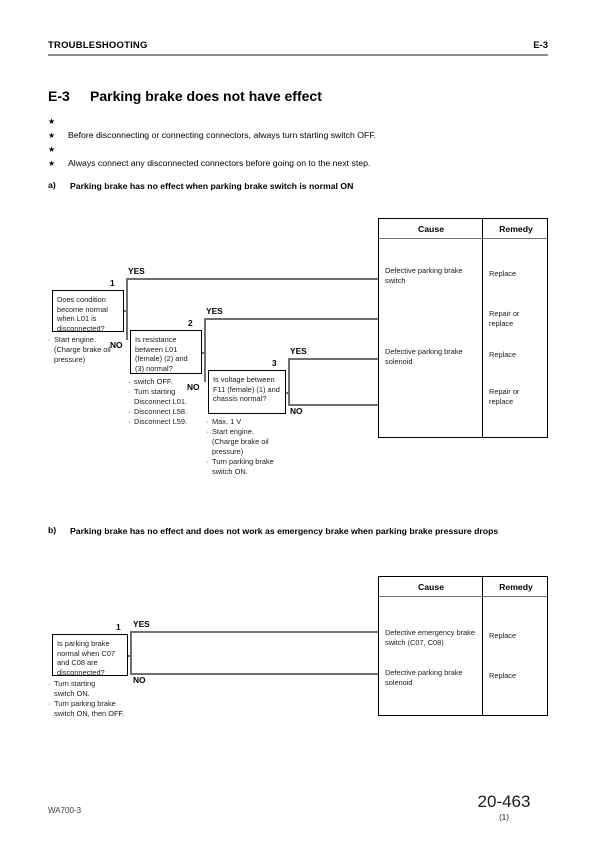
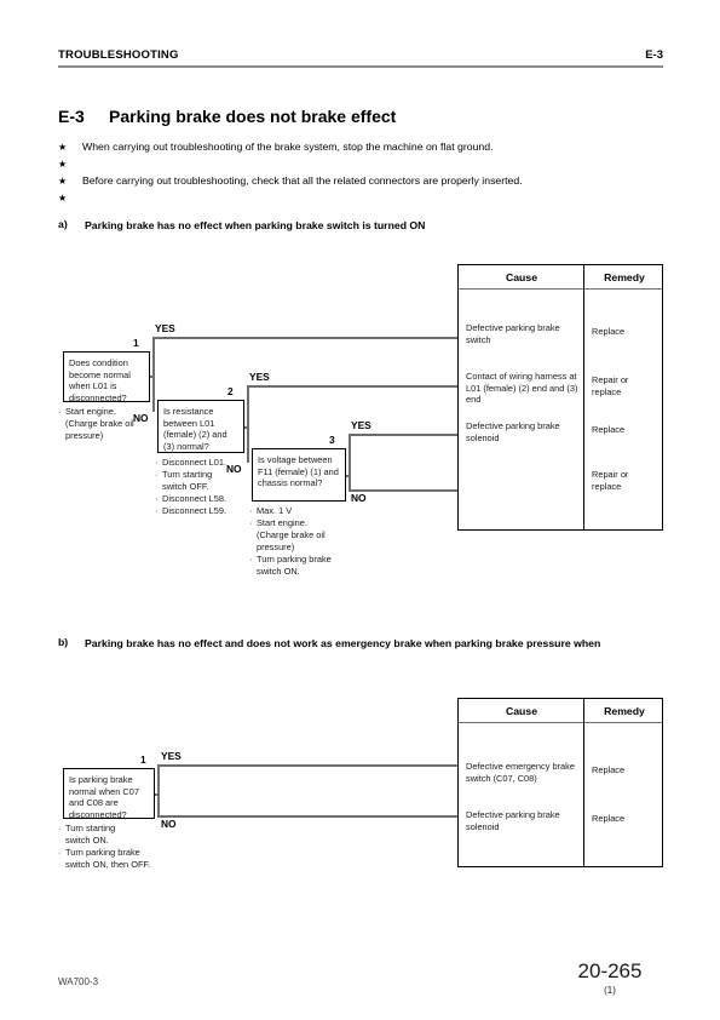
  TROUBLESHOOTING
  E-3
- E-3 Parking brake does not have effect
+ E-3 Parking brake does not brake effect
  ★
+ When carrying out troubleshooting of the brake system, stop the machine on flat ground.
  ★
- Before disconnecting or connecting connectors, always turn starting switch OFF.
  ★
+ Before carrying out troubleshooting, check that all the related connectors are properly inserted.
  ★
- Always connect any disconnected connectors before going on to the next step.
  a)
- Parking brake has no effect when parking brake switch is normal ON
+ Parking brake has no effect when parking brake switch is turned ON
  Cause
  Remedy
  Defective parking brake switch
  Replace
+ Contact of wiring harness at L01 (female) (2) end and (3) end
  Repair or replace
  Defective parking brake solenoid
  Replace
  Repair or replace
  Does condition become normal when L01 is disconnected?
  1
  ·
  Start engine.
  (Charge brake oil
  pressure)
  YES
  NO
  Is resistance between L01 (female) (2) and (3) normal?
  2
  ·
- switch OFF.
+ Disconnect L01.
  ·
  Turn starting
- Disconnect L01.
+ switch OFF.
  ·
  Disconnect L58.
  ·
  Disconnect L59.
  YES
  NO
  Is voltage between F11 (female) (1) and chassis normal?
  3
  ·
  Max. 1 V
  ·
  Start engine.
  (Charge brake oil
  pressure)
  ·
  Turn parking brake
  switch ON.
  YES
  NO
  b)
- Parking brake has no effect and does not work as emergency brake when parking brake pressure drops
+ Parking brake has no effect and does not work as emergency brake when parking brake pressure when
  Cause
  Remedy
  Defective emergency brake switch (C07, C08)
  Replace
  Defective parking brake solenoid
  Replace
  Is parking brake normal when C07 and C08 are disconnected?
  1
  ·
  Turn starting
  switch ON.
  ·
  Turn parking brake
  switch ON, then OFF.
  YES
  NO
  WA700-3
- 20-463
+ 20-265
  (1)
